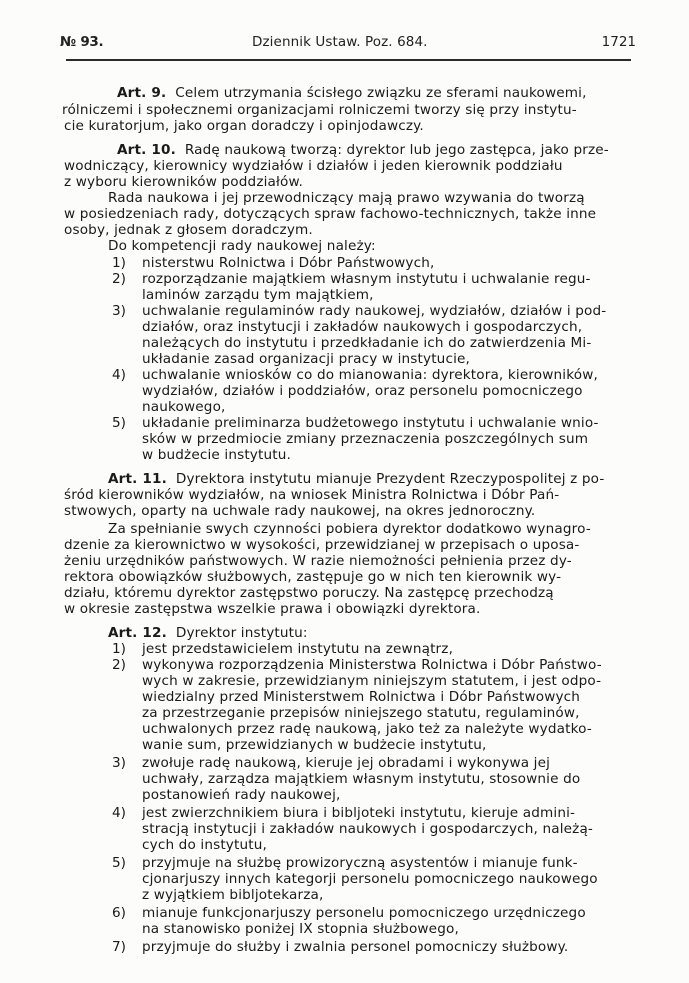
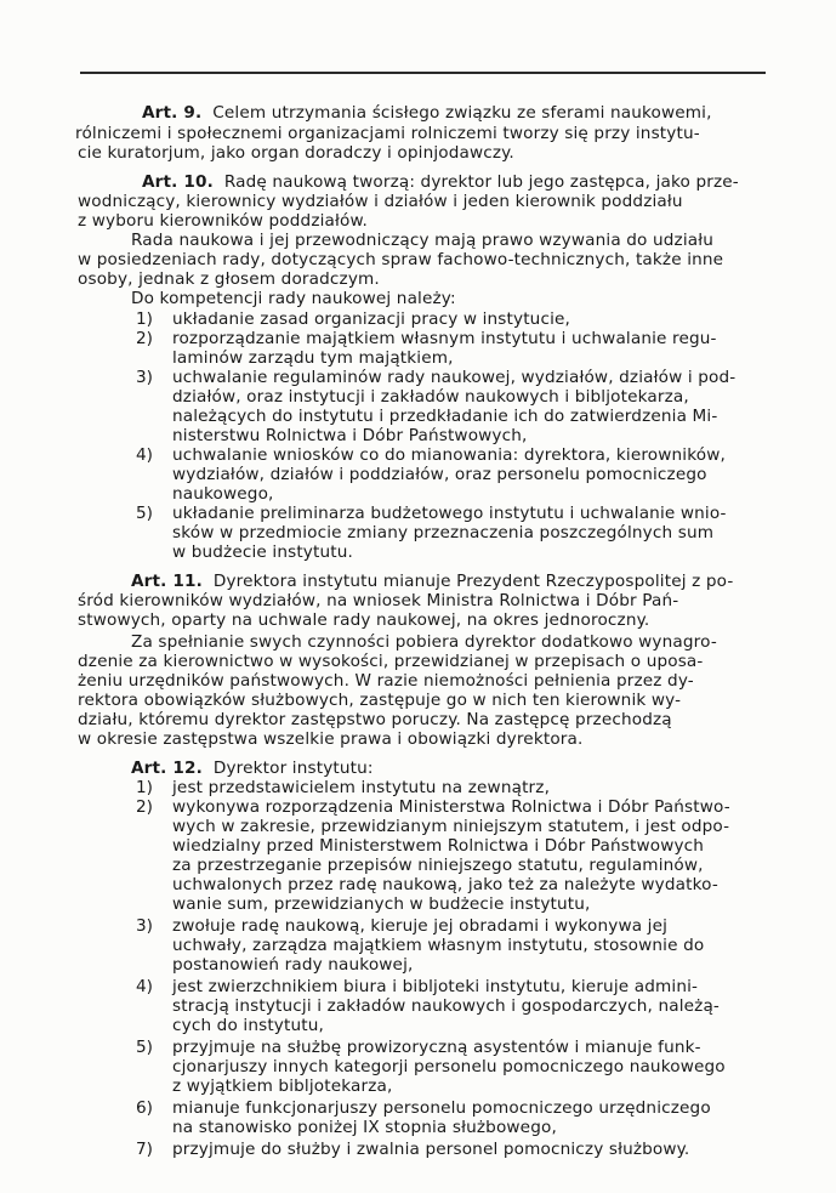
- № 93.
- Dziennik Ustaw. Poz. 684.
- 1721
  Art. 9. Celem utrzymania ścisłego związku ze sferami naukowemi,
  rólniczemi i społecznemi organizacjami rolniczemi tworzy się przy instytu-
  cie kuratorjum, jako organ doradczy i opinjodawczy.
  Art. 10. Radę naukową tworzą: dyrektor lub jego zastępca, jako prze-
  wodniczący, kierownicy wydziałów i działów i jeden kierownik poddziału
  z wyboru kierowników poddziałów.
- Rada naukowa i jej przewodniczący mają prawo wzywania do tworzą
+ Rada naukowa i jej przewodniczący mają prawo wzywania do udziału
  w posiedzeniach rady, dotyczących spraw fachowo-technicznych, także inne
  osoby, jednak z głosem doradczym.
  Do kompetencji rady naukowej należy:
  1)
- nisterstwu Rolnictwa i Dóbr Państwowych,
+ układanie zasad organizacji pracy w instytucie,
  2)
  rozporządzanie majątkiem własnym instytutu i uchwalanie regu-
  laminów zarządu tym majątkiem,
  3)
  uchwalanie regulaminów rady naukowej, wydziałów, działów i pod-
- działów, oraz instytucji i zakładów naukowych i gospodarczych,
+ działów, oraz instytucji i zakładów naukowych i bibljotekarza,
  należących do instytutu i przedkładanie ich do zatwierdzenia Mi-
- układanie zasad organizacji pracy w instytucie,
+ nisterstwu Rolnictwa i Dóbr Państwowych,
  4)
  uchwalanie wniosków co do mianowania: dyrektora, kierowników,
  wydziałów, działów i poddziałów, oraz personelu pomocniczego
  naukowego,
  5)
  układanie preliminarza budżetowego instytutu i uchwalanie wnio-
  sków w przedmiocie zmiany przeznaczenia poszczególnych sum
  w budżecie instytutu.
  Art. 11. Dyrektora instytutu mianuje Prezydent Rzeczypospolitej z po-
  śród kierowników wydziałów, na wniosek Ministra Rolnictwa i Dóbr Pań-
  stwowych, oparty na uchwale rady naukowej, na okres jednoroczny.
  Za spełnianie swych czynności pobiera dyrektor dodatkowo wynagro-
  dzenie za kierownictwo w wysokości, przewidzianej w przepisach o uposa-
  żeniu urzędników państwowych. W razie niemożności pełnienia przez dy-
  rektora obowiązków służbowych, zastępuje go w nich ten kierownik wy-
  działu, któremu dyrektor zastępstwo poruczy. Na zastępcę przechodzą
  w okresie zastępstwa wszelkie prawa i obowiązki dyrektora.
  Art. 12. Dyrektor instytutu:
  1)
  jest przedstawicielem instytutu na zewnątrz,
  2)
  wykonywa rozporządzenia Ministerstwa Rolnictwa i Dóbr Państwo-
  wych w zakresie, przewidzianym niniejszym statutem, i jest odpo-
  wiedzialny przed Ministerstwem Rolnictwa i Dóbr Państwowych
  za przestrzeganie przepisów niniejszego statutu, regulaminów,
  uchwalonych przez radę naukową, jako też za należyte wydatko-
  wanie sum, przewidzianych w budżecie instytutu,
  3)
  zwołuje radę naukową, kieruje jej obradami i wykonywa jej
  uchwały, zarządza majątkiem własnym instytutu, stosownie do
  postanowień rady naukowej,
  4)
  jest zwierzchnikiem biura i bibljoteki instytutu, kieruje admini-
  stracją instytucji i zakładów naukowych i gospodarczych, należą-
  cych do instytutu,
  5)
  przyjmuje na służbę prowizoryczną asystentów i mianuje funk-
  cjonarjuszy innych kategorji personelu pomocniczego naukowego
  z wyjątkiem bibljotekarza,
  6)
  mianuje funkcjonarjuszy personelu pomocniczego urzędniczego
  na stanowisko poniżej IX stopnia służbowego,
  7)
  przyjmuje do służby i zwalnia personel pomocniczy służbowy.
